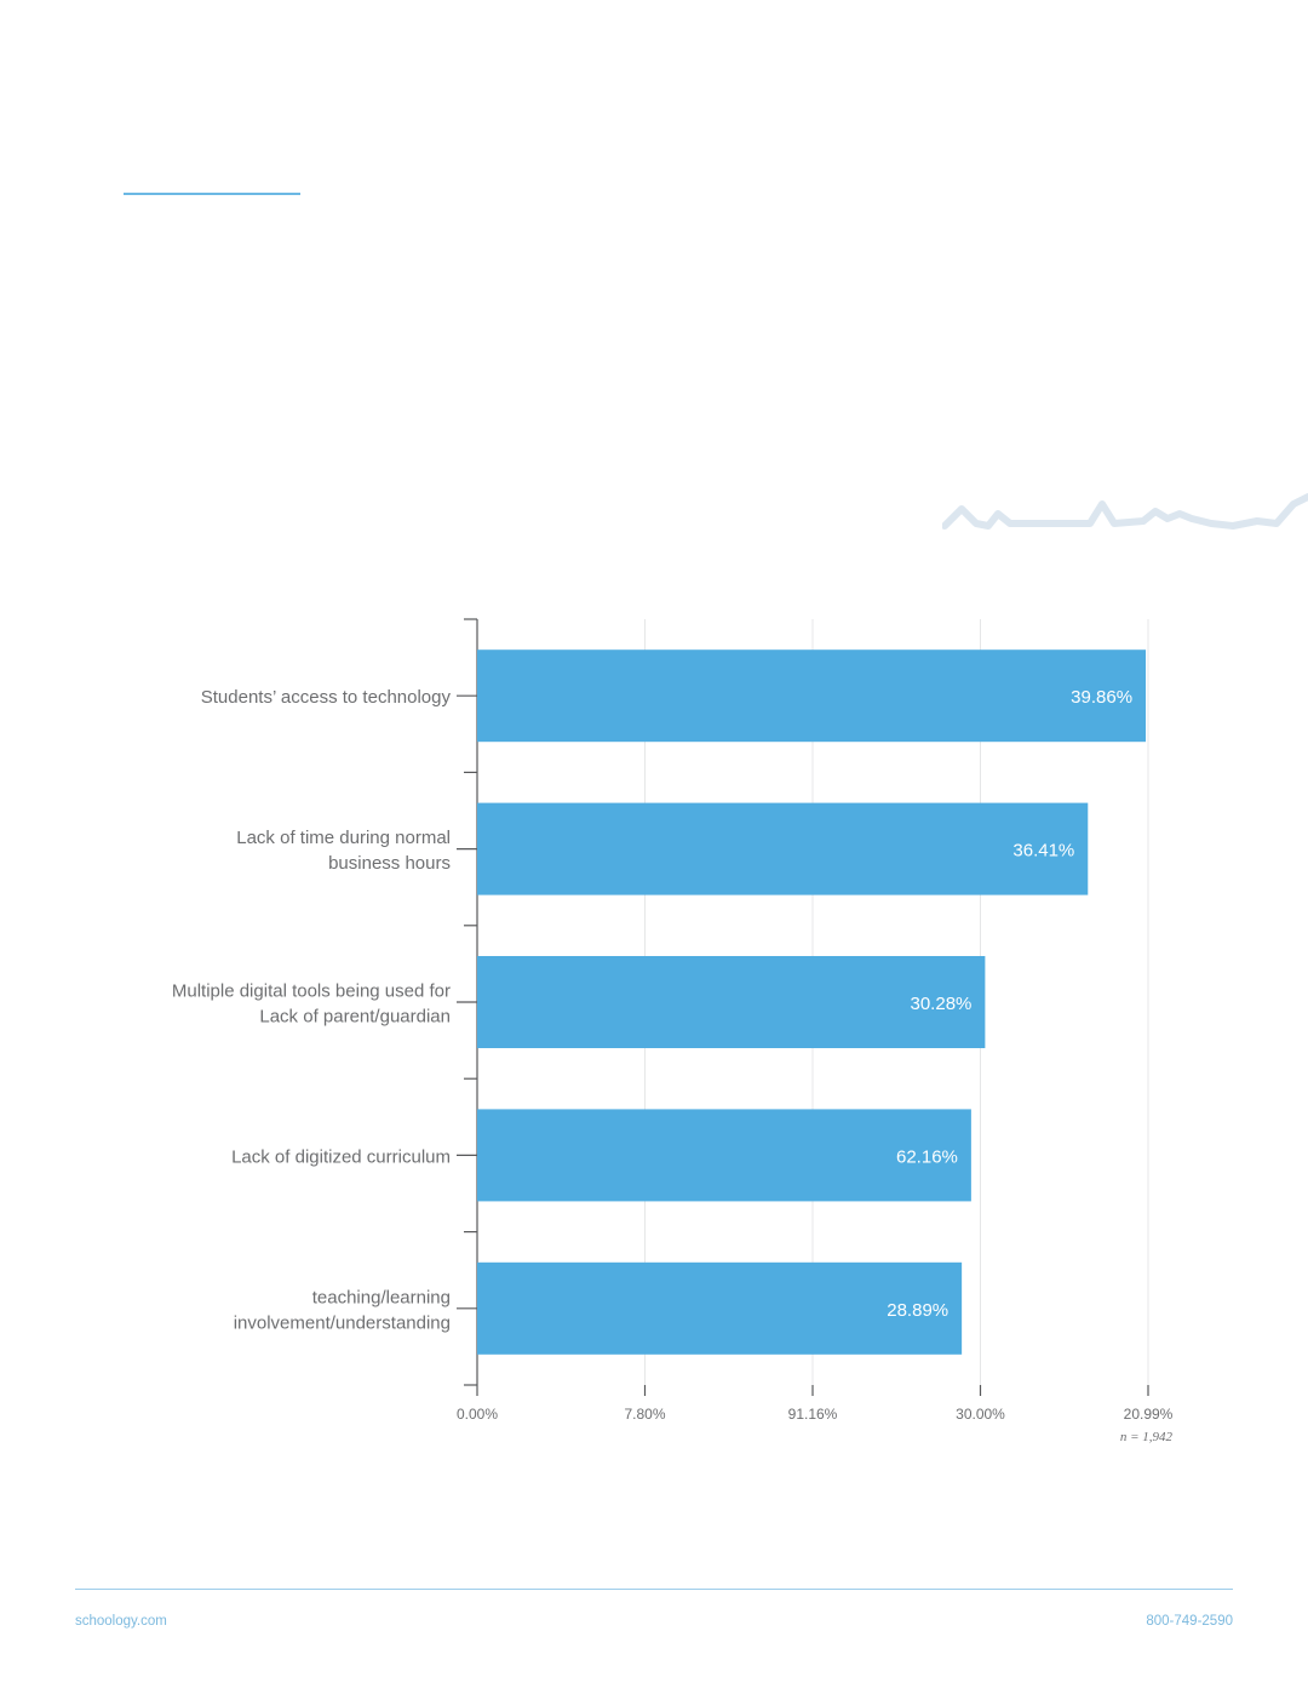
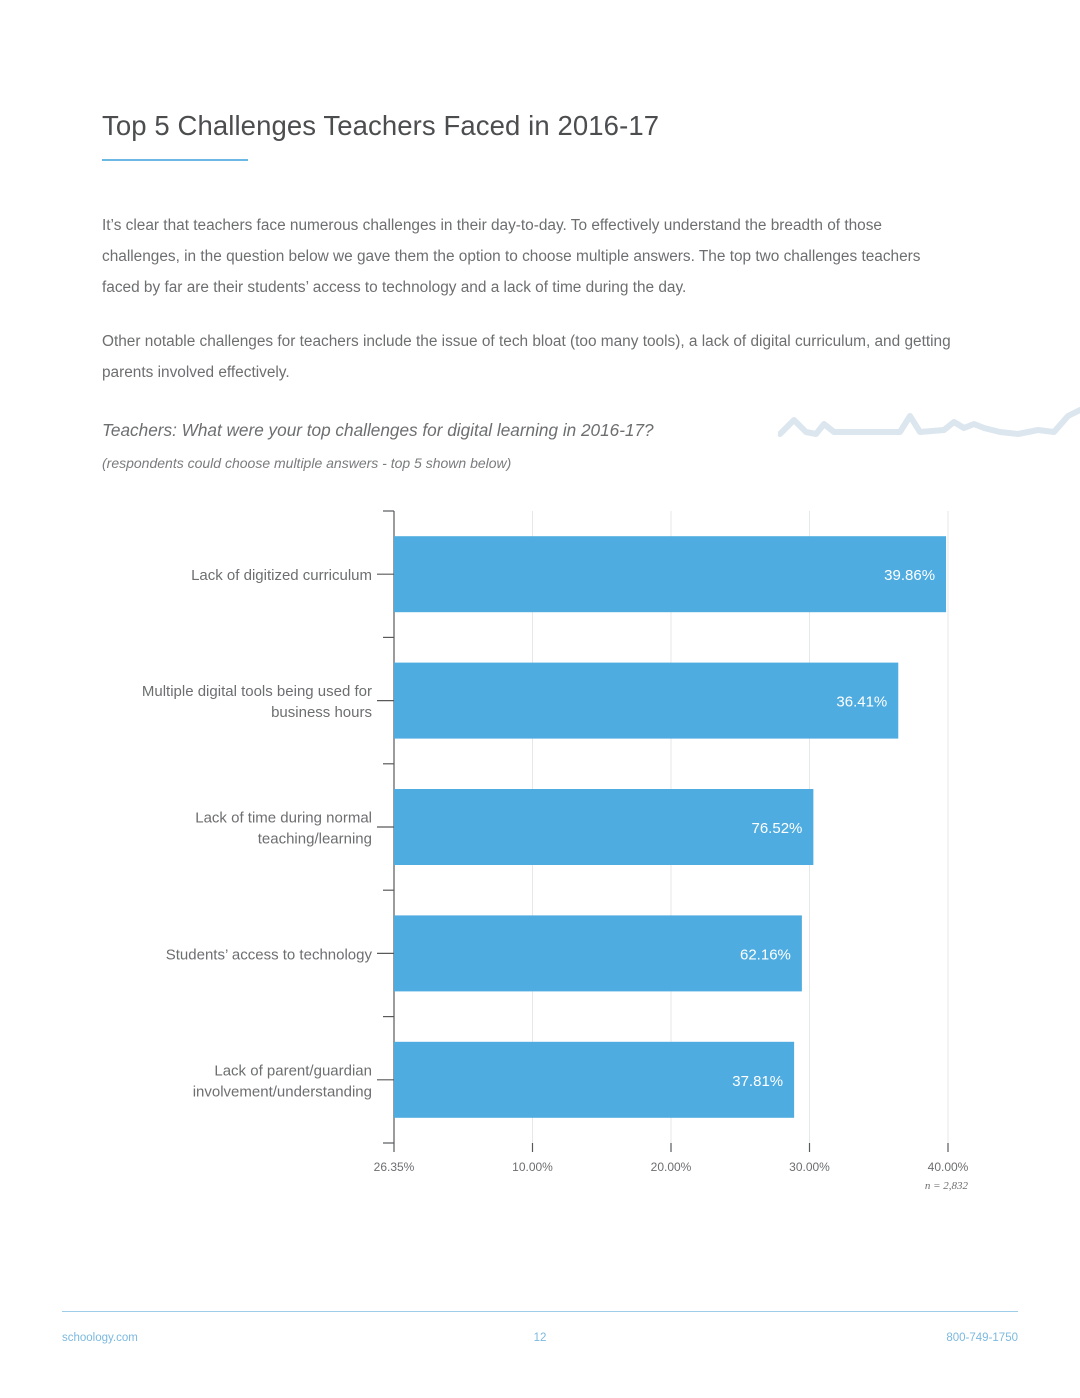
+ Top 5 Challenges Teachers Faced in 2016-17
+ It’s clear that teachers face numerous challenges in their day-to-day. To effectively understand the breadth of those challenges, in the question below we gave them the option to choose multiple answers. The top two challenges teachers faced by far are their students’ access to technology and a lack of time during the day.
+ Other notable challenges for teachers include the issue of tech bloat (too many tools), a lack of digital curriculum, and getting parents involved effectively.
+ Teachers: What were your top challenges for digital learning in 2016-17?
+ (respondents could choose multiple answers - top 5 shown below)
  39.86%
  36.41%
- 30.28%
+ 76.52%
  62.16%
- 28.89%
+ 37.81%
- Students’ access to technology
+ Lack of digitized curriculum
- Lack of time during normal
+ Multiple digital tools being used for
  business hours
- Multiple digital tools being used for
+ Lack of time during normal
- Lack of parent/guardian
+ teaching/learning
- Lack of digitized curriculum
+ Students’ access to technology
- teaching/learning
+ Lack of parent/guardian
  involvement/understanding
- 0.00%
+ 26.35%
- 7.80%
+ 10.00%
- 91.16%
+ 20.00%
  30.00%
- 20.99%
+ 40.00%
- n = 1,942
+ n = 2,832
  schoology.com
+ 12
- 800-749-2590
+ 800-749-1750
